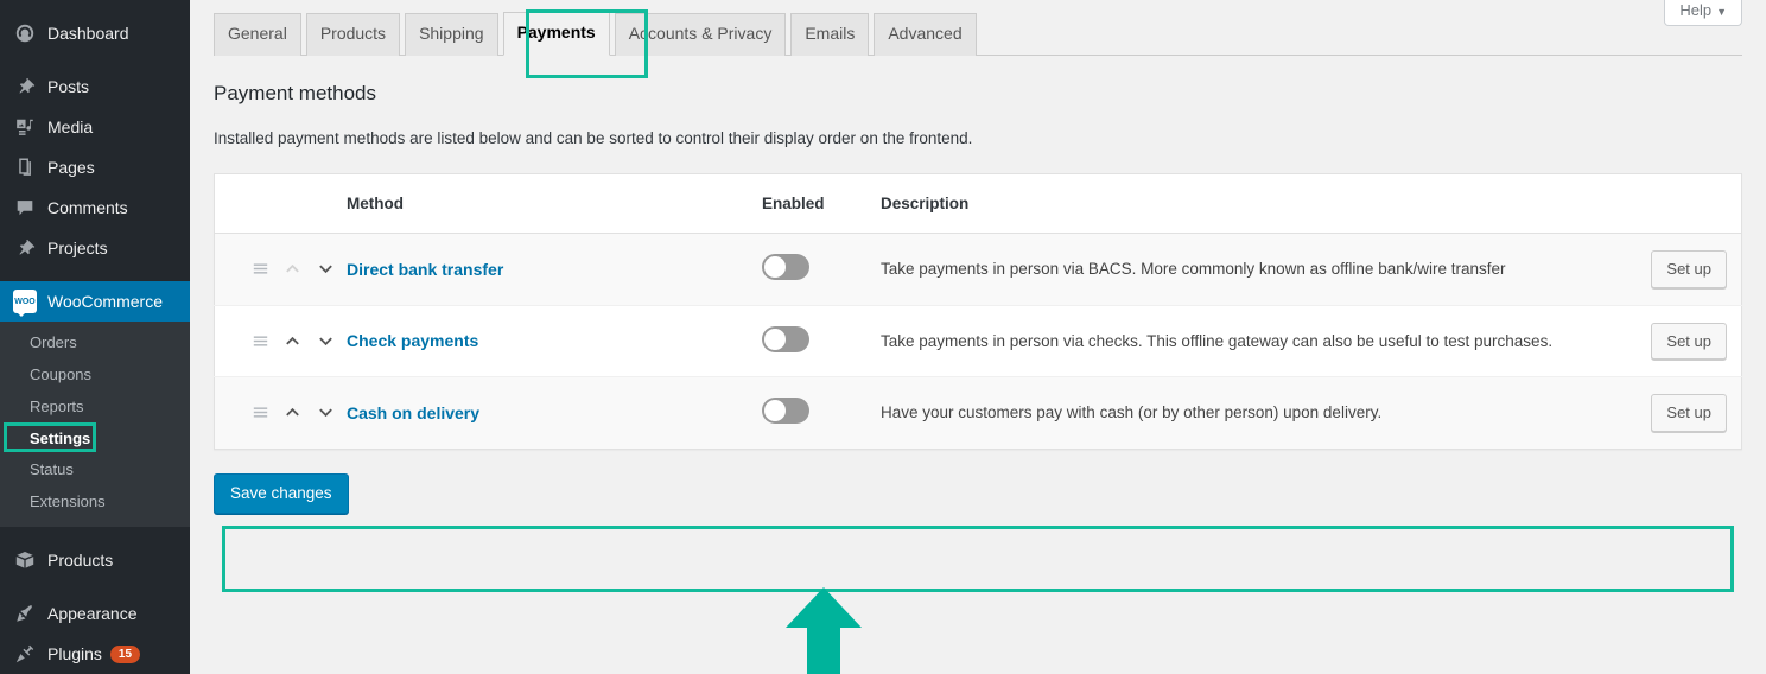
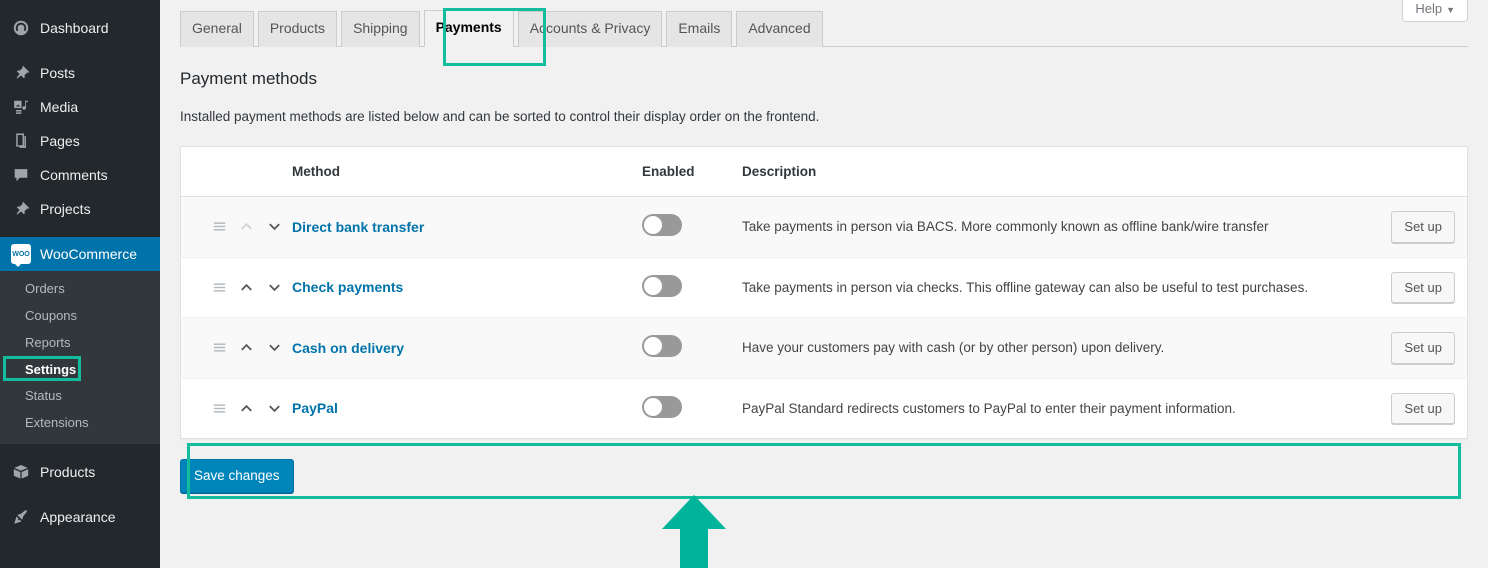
  Dashboard
  Posts
  Media
  Pages
  Comments
  Projects
  WooCommerce
  Orders
  Coupons
  Reports
  Settings
  Status
  Extensions
  Products
  Appearance
- Plugins
- 15
  Help ▼
  General
  Products
  Shipping
  Payments
  Accounts & Privacy
  Emails
  Advanced
  Payment methods
  Installed payment methods are listed below and can be sorted to control their display order on the frontend.
  	Method	Enabled	Description
  	Direct bank transfer		Take payments in person via BACS. More commonly known as offline bank/wire transfer	Set up
  	Check payments		Take payments in person via checks. This offline gateway can also be useful to test purchases.	Set up
  	Cash on delivery		Have your customers pay with cash (or by other person) upon delivery.	Set up
+ 	PayPal		PayPal Standard redirects customers to PayPal to enter their payment information.	Set up
  Save changes
